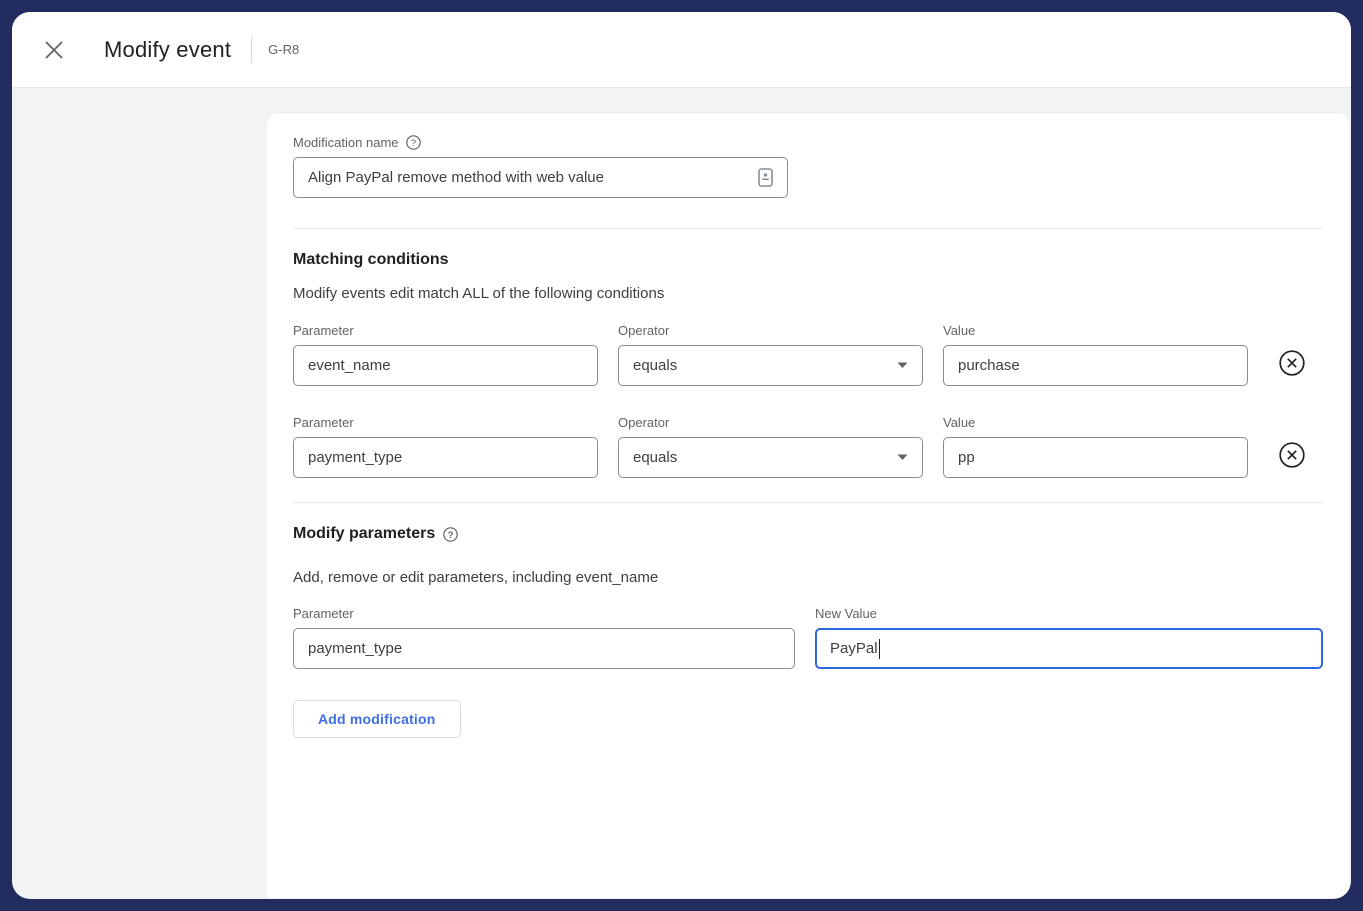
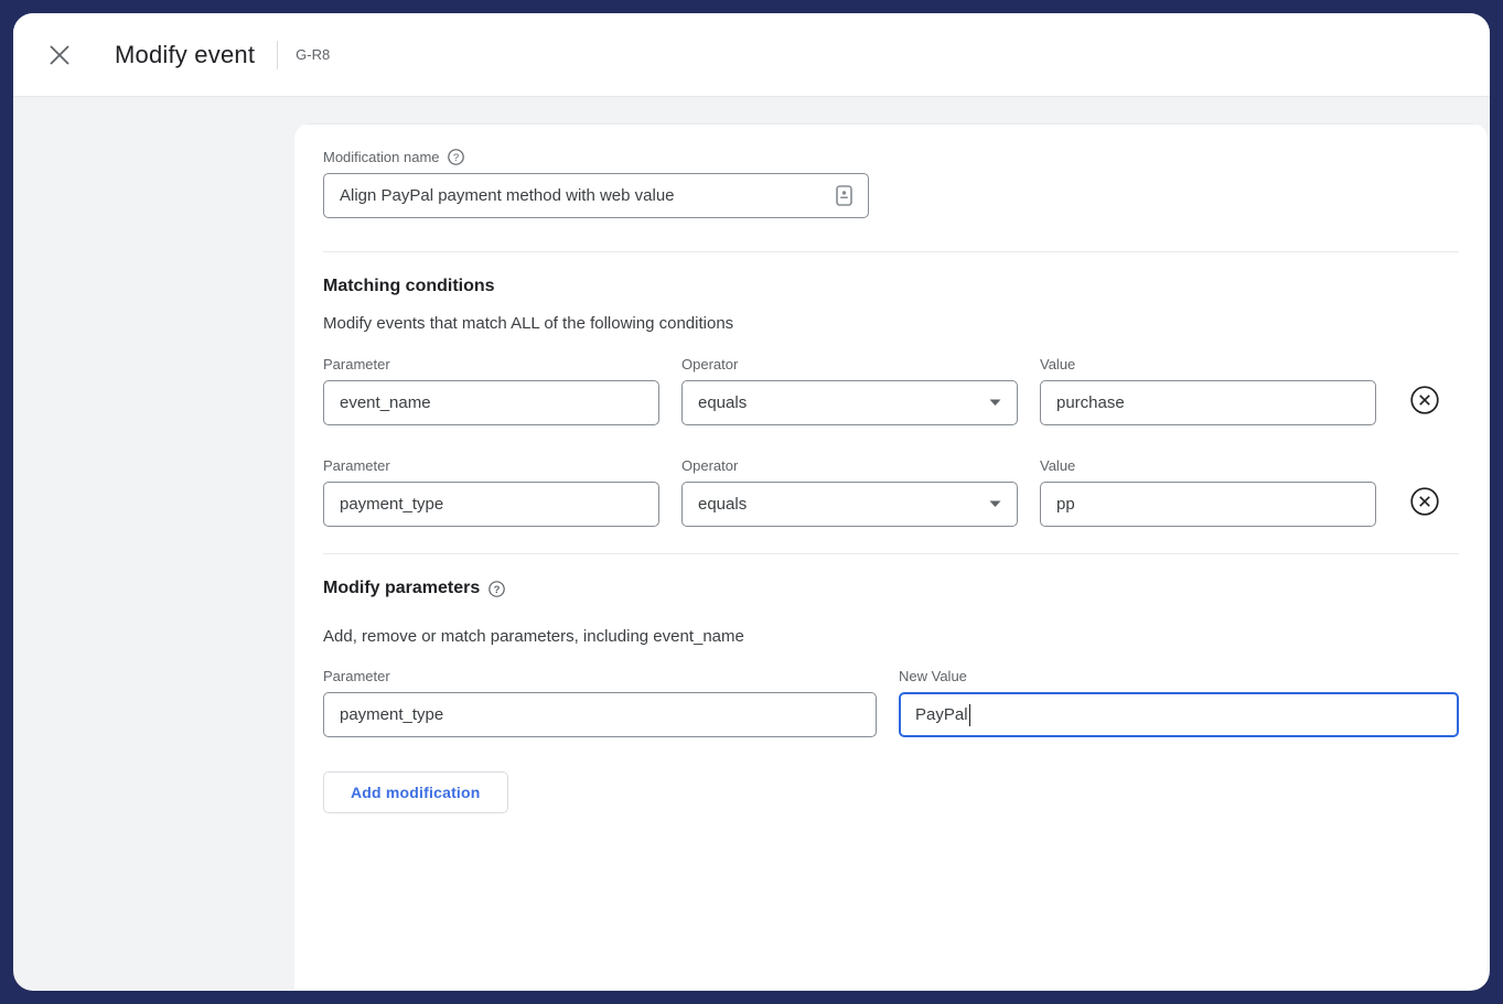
  Modify event
  G-R8
  Modification name
  ?
- Align PayPal remove method with web value
+ Align PayPal payment method with web value
  Matching conditions
- Modify events edit match ALL of the following conditions
+ Modify events that match ALL of the following conditions
  Parameter
  event_name
  Operator
  equals
  Value
  purchase
  Parameter
  payment_type
  Operator
  equals
  Value
  pp
  Modify parameters
  ?
- Add, remove or edit parameters, including event_name
+ Add, remove or match parameters, including event_name
  Parameter
  payment_type
  New Value
  PayPal
  Add modification
